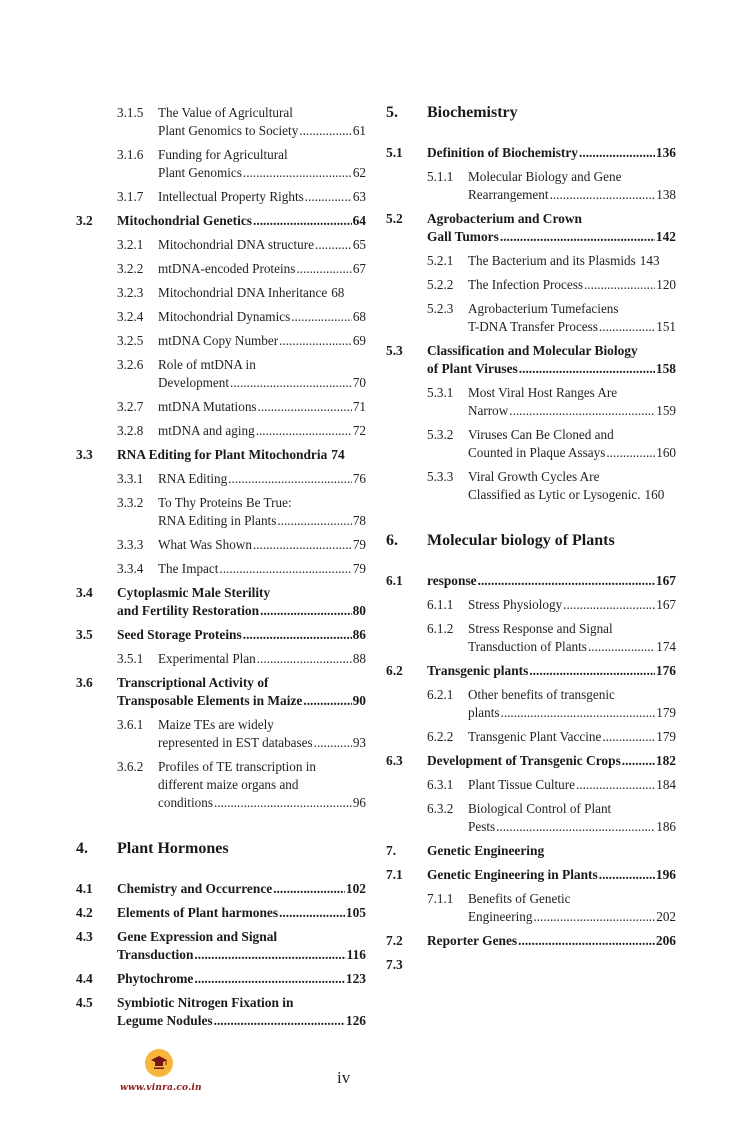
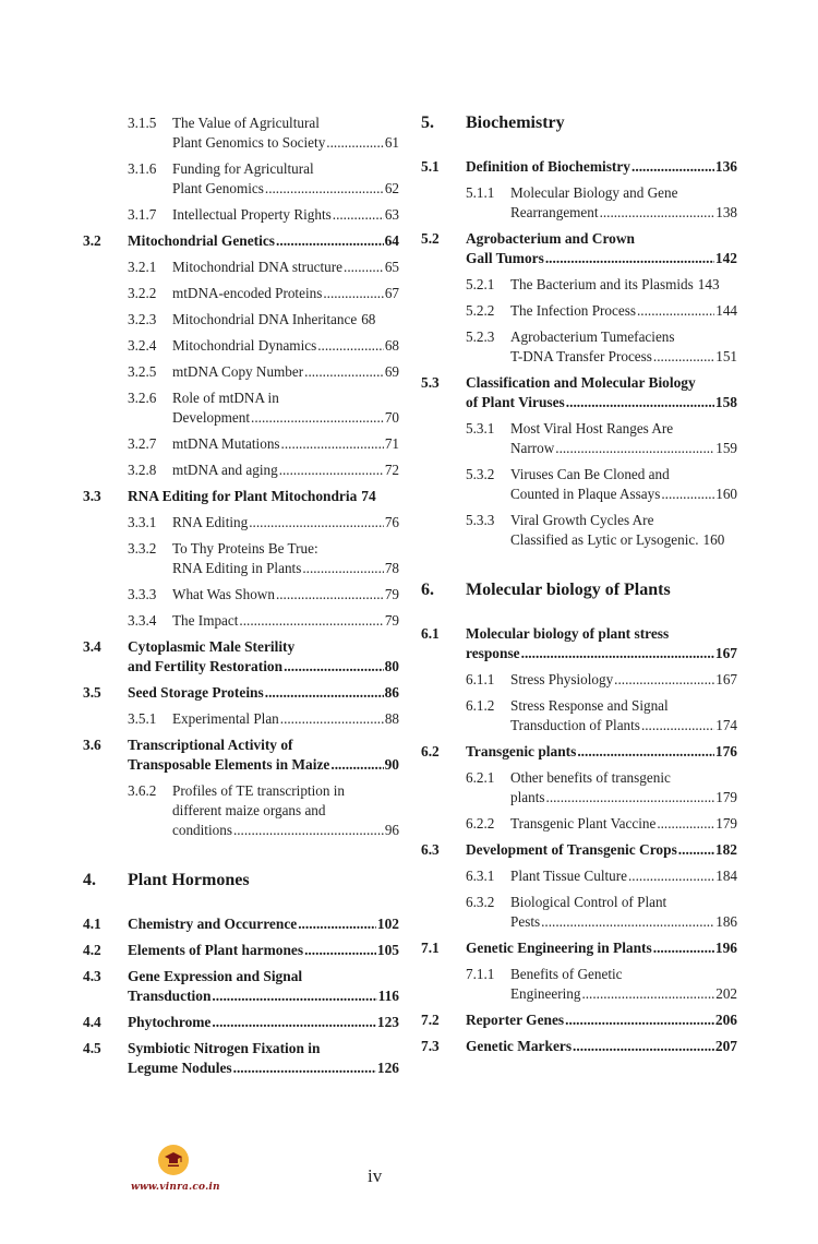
  3.1.5
  The Value of Agricultural
  Plant Genomics to Society
  61
  3.1.6
  Funding for Agricultural
  Plant Genomics
  62
  3.1.7
  Intellectual Property Rights
  63
  3.2
  Mitochondrial Genetics
  64
  3.2.1
  Mitochondrial DNA structure
  65
  3.2.2
  mtDNA-encoded Proteins
  67
  3.2.3
  Mitochondrial DNA Inheritance
  68
  3.2.4
  Mitochondrial Dynamics
  68
  3.2.5
  mtDNA Copy Number
  69
  3.2.6
  Role of mtDNA in
  Development
  70
  3.2.7
  mtDNA Mutations
  71
  3.2.8
  mtDNA and aging
  72
  3.3
  RNA Editing for Plant Mitochondria
  74
  3.3.1
  RNA Editing
  76
  3.3.2
  To Thy Proteins Be True:
  RNA Editing in Plants
  78
  3.3.3
  What Was Shown
  79
  3.3.4
  The Impact
  79
  3.4
  Cytoplasmic Male Sterility
  and Fertility Restoration
  80
  3.5
  Seed Storage Proteins
  86
  3.5.1
  Experimental Plan
  88
  3.6
  Transcriptional Activity of
  Transposable Elements in Maize
  90
- 3.6.1
- Maize TEs are widely
- represented in EST databases
- 93
  3.6.2
  Profiles of TE transcription in
  different maize organs and
  conditions
  96
  4.
  Plant Hormones
  4.1
  Chemistry and Occurrence
  102
  4.2
  Elements of Plant harmones
  105
  4.3
  Gene Expression and Signal
  Transduction
  116
  4.4
  Phytochrome
  123
  4.5
  Symbiotic Nitrogen Fixation in
  Legume Nodules
  126
  5.
  Biochemistry
  5.1
  Definition of Biochemistry
  136
  5.1.1
  Molecular Biology and Gene
  Rearrangement
  138
  5.2
  Agrobacterium and Crown
  Gall Tumors
  142
  5.2.1
  The Bacterium and its Plasmids
  143
  5.2.2
  The Infection Process
- 120
+ 144
  5.2.3
  Agrobacterium Tumefaciens
  T-DNA Transfer Process
  151
  5.3
  Classification and Molecular Biology
  of Plant Viruses
  158
  5.3.1
  Most Viral Host Ranges Are
  Narrow
  159
  5.3.2
  Viruses Can Be Cloned and
  Counted in Plaque Assays
  160
  5.3.3
  Viral Growth Cycles Are
  Classified as Lytic or Lysogenic.
  160
  6.
  Molecular biology of Plants
  6.1
+ Molecular biology of plant stress
  response
  167
  6.1.1
  Stress Physiology
  167
  6.1.2
  Stress Response and Signal
  Transduction of Plants
  174
  6.2
  Transgenic plants
  176
  6.2.1
  Other benefits of transgenic
  plants
  179
  6.2.2
  Transgenic Plant Vaccine
  179
  6.3
  Development of Transgenic Crops
  182
  6.3.1
  Plant Tissue Culture
  184
  6.3.2
  Biological Control of Plant
  Pests
  186
- 7.
- Genetic Engineering
  7.1
  Genetic Engineering in Plants
  196
  7.1.1
  Benefits of Genetic
  Engineering
  202
  7.2
  Reporter Genes
  206
  7.3
+ Genetic Markers
+ 207
  www.vinra.co.in
  iv
